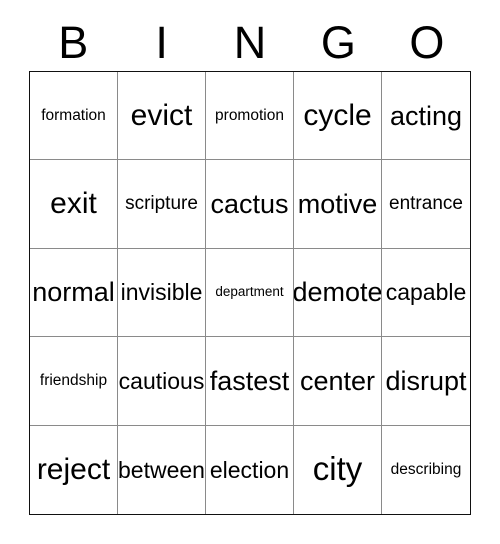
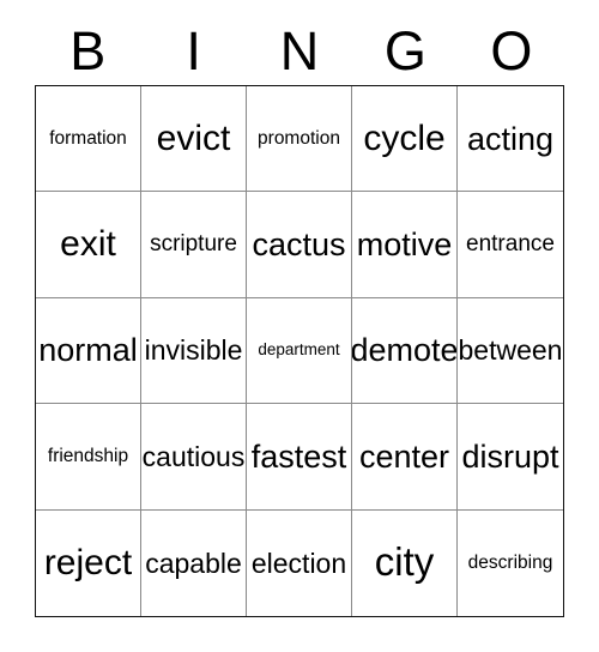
  B
  I
  N
  G
  O
  formation
  evict
  promotion
  cycle
  acting
  exit
  scripture
  cactus
  motive
  entrance
  normal
  invisible
  department
  demote
- capable
+ between
  friendship
  cautious
  fastest
  center
  disrupt
  reject
- between
+ capable
  election
  city
  describing
